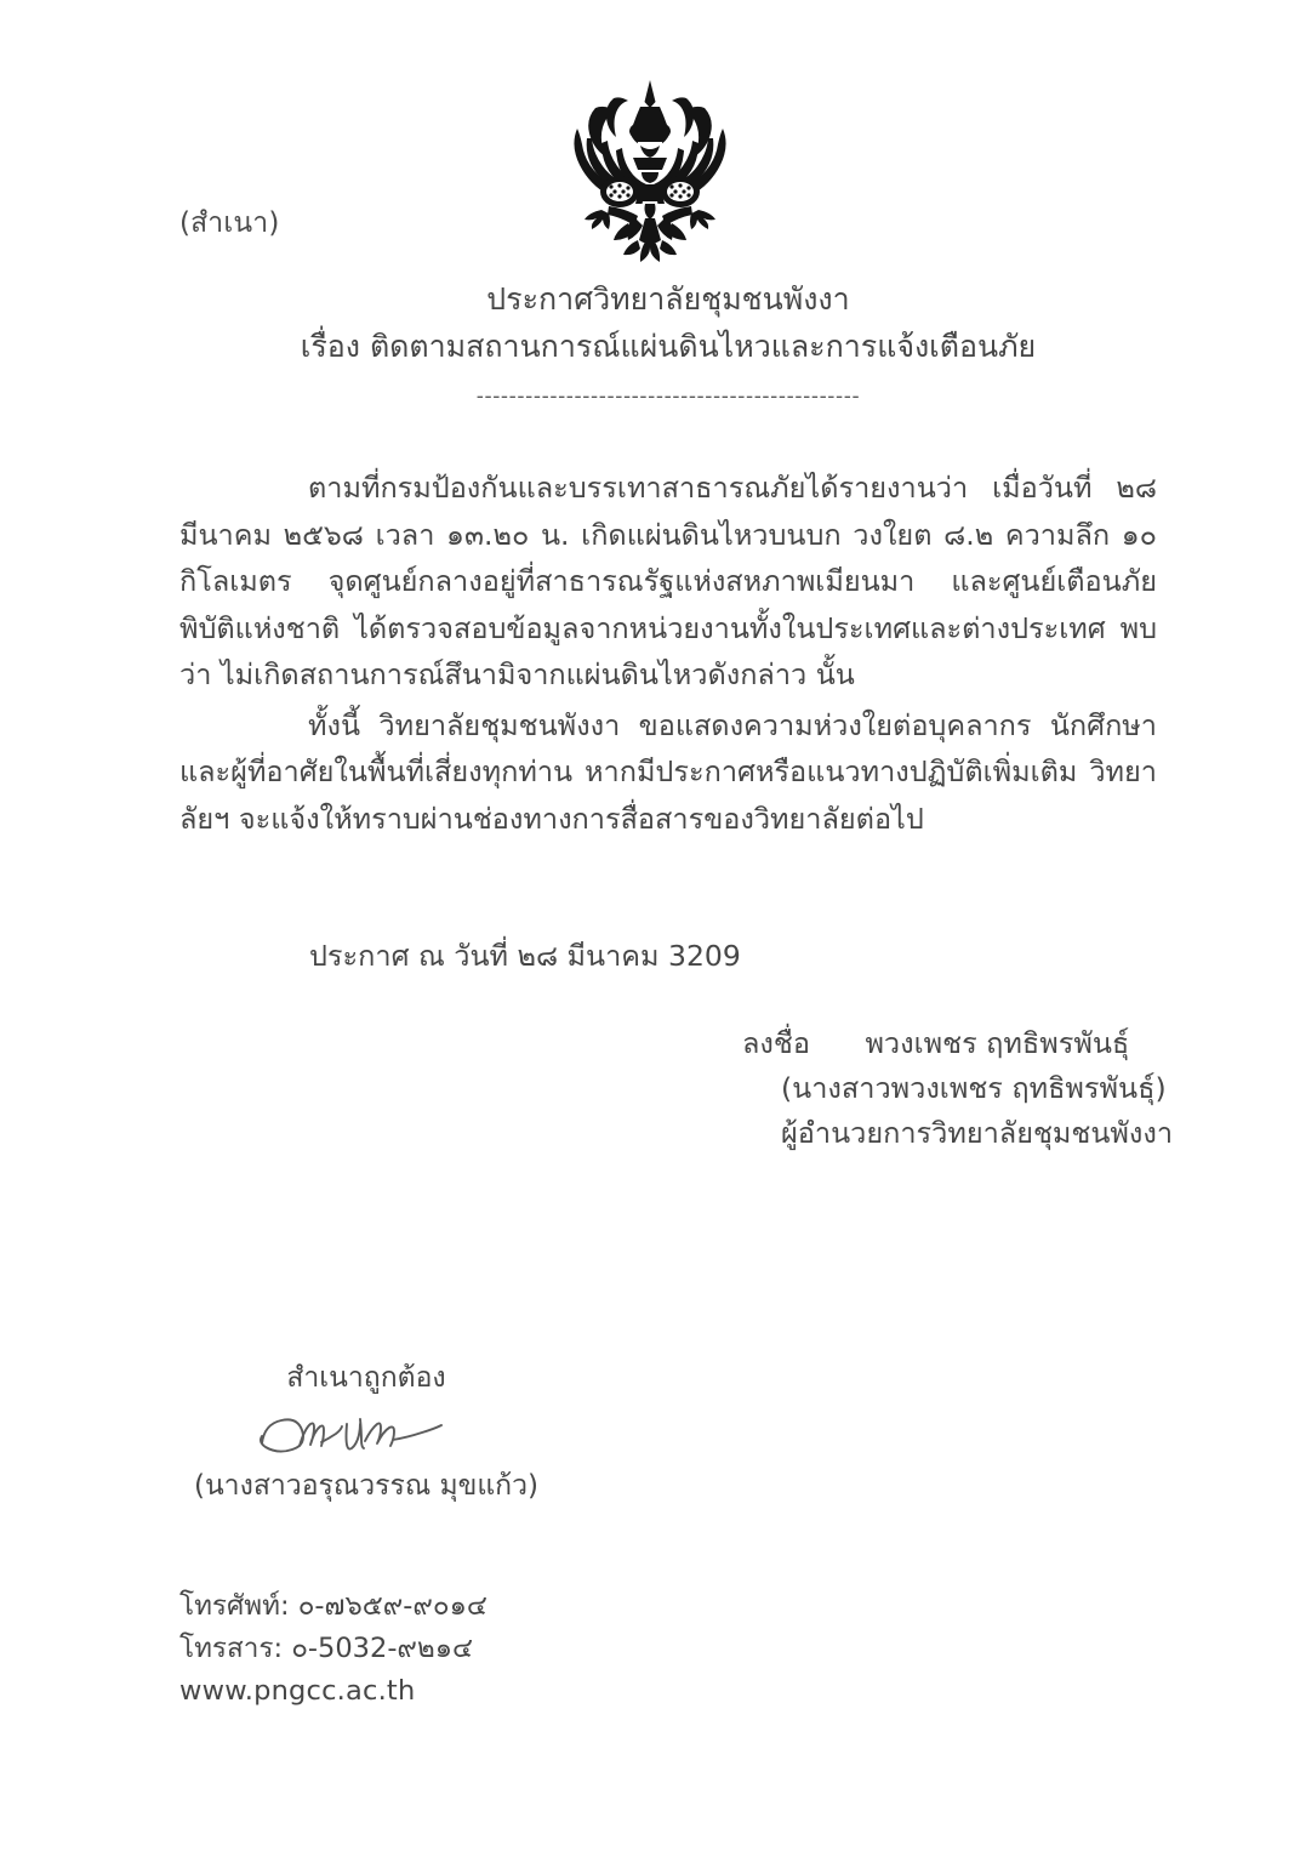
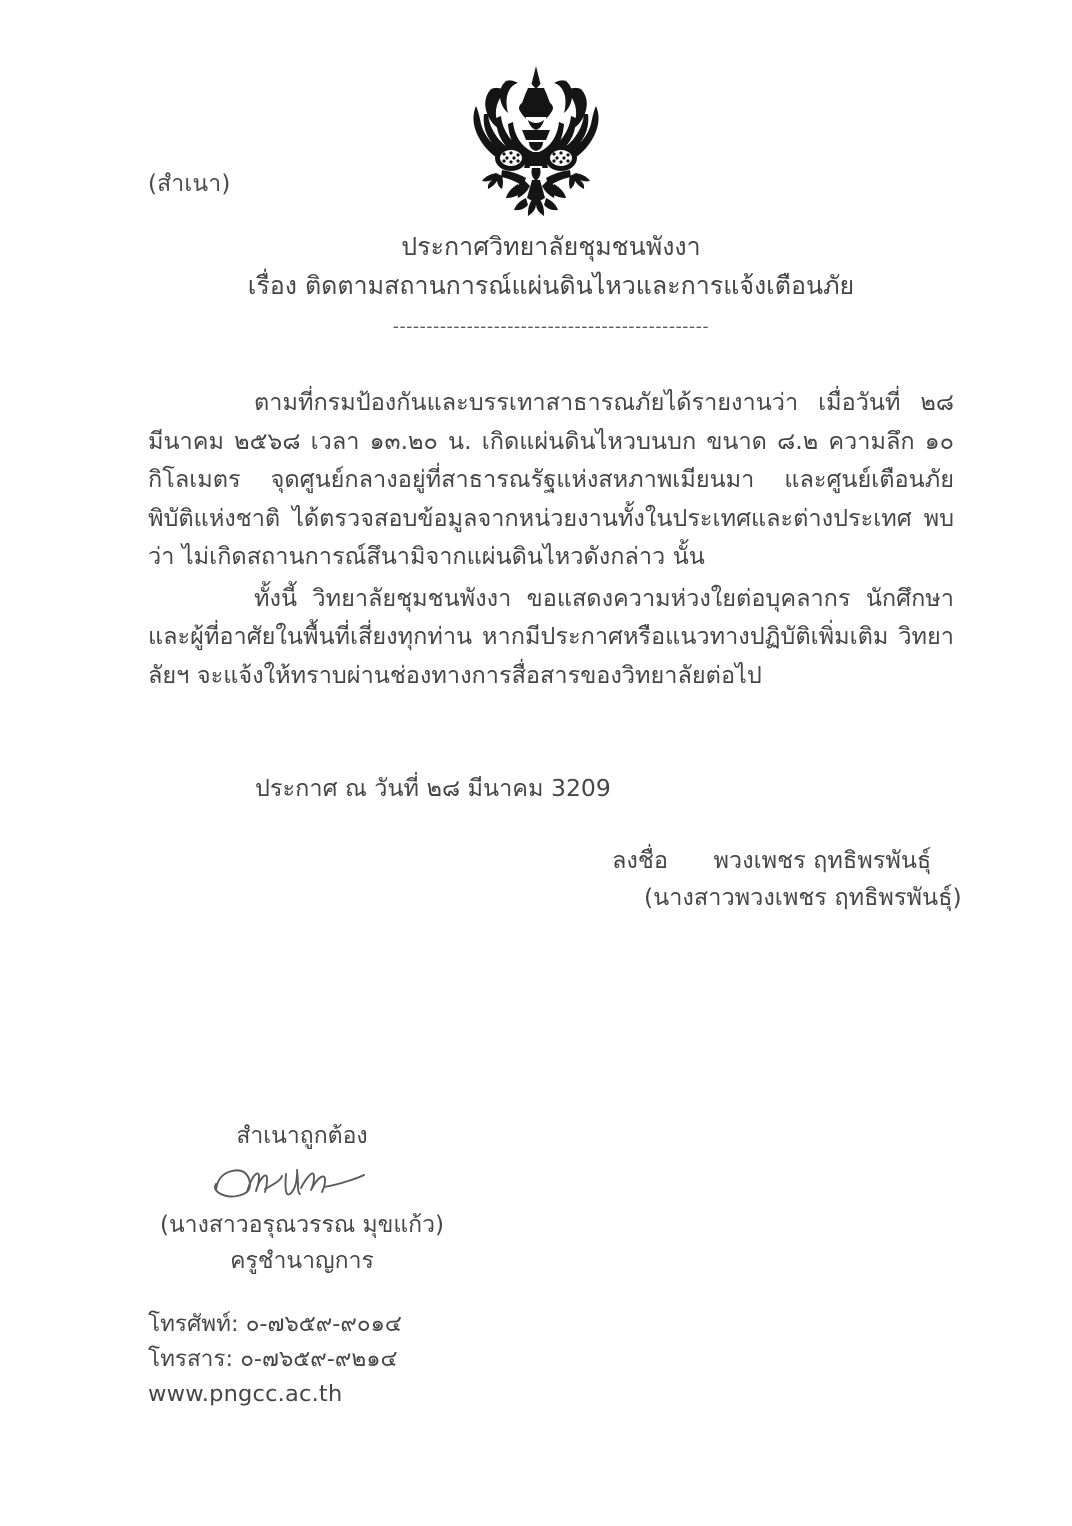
  (สำเนา)
  ประกาศวิทยาลัยชุมชนพังงา
  เรื่อง ติดตามสถานการณ์แผ่นดินไหวและการแจ้งเตือนภัย
  -----------------------------------------------
- ตามที่กรมป้องกันและบรรเทาสาธารณภัยได้รายงานว่า เมื่อวันที่ ๒๘ มีนาคม ๒๕๖๘ เวลา ๑๓.๒๐ น. เกิดแผ่นดินไหวบนบก วงใยต ๘.๒ ความลึก ๑๐ กิโลเมตร จุดศูนย์กลางอยู่ที่สาธารณรัฐแห่งสหภาพเมียนมา และศูนย์เตือนภัยพิบัติแห่งชาติ ได้ตรวจสอบข้อมูลจากหน่วยงานทั้งในประเทศและต่างประเทศ พบว่า ไม่เกิดสถานการณ์สึนามิจากแผ่นดินไหวดังกล่าว นั้น
+ ตามที่กรมป้องกันและบรรเทาสาธารณภัยได้รายงานว่า เมื่อวันที่ ๒๘ มีนาคม ๒๕๖๘ เวลา ๑๓.๒๐ น. เกิดแผ่นดินไหวบนบก ขนาด ๘.๒ ความลึก ๑๐ กิโลเมตร จุดศูนย์กลางอยู่ที่สาธารณรัฐแห่งสหภาพเมียนมา และศูนย์เตือนภัยพิบัติแห่งชาติ ได้ตรวจสอบข้อมูลจากหน่วยงานทั้งในประเทศและต่างประเทศ พบว่า ไม่เกิดสถานการณ์สึนามิจากแผ่นดินไหวดังกล่าว นั้น
  ทั้งนี้ วิทยาลัยชุมชนพังงา ขอแสดงความห่วงใยต่อบุคลากร นักศึกษา และผู้ที่อาศัยในพื้นที่เสี่ยงทุกท่าน หากมีประกาศหรือแนวทางปฏิบัติเพิ่มเติม วิทยาลัยฯ จะแจ้งให้ทราบผ่านช่องทางการสื่อสารของวิทยาลัยต่อไป
  ประกาศ ณ วันที่ ๒๘ มีนาคม 3209
  ลงชื่อ พวงเพชร ฤทธิพรพันธุ์
  (นางสาวพวงเพชร ฤทธิพรพันธุ์)
- ผู้อำนวยการวิทยาลัยชุมชนพังงา
  สำเนาถูกต้อง
  (นางสาวอรุณวรรณ มุขแก้ว)
+ ครูชำนาญการ
  โทรศัพท์: ๐-๗๖๕๙-๙๐๑๔
- โทรสาร: ๐-5032-๙๒๑๔
+ โทรสาร: ๐-๗๖๕๙-๙๒๑๔
  www.pngcc.ac.th
